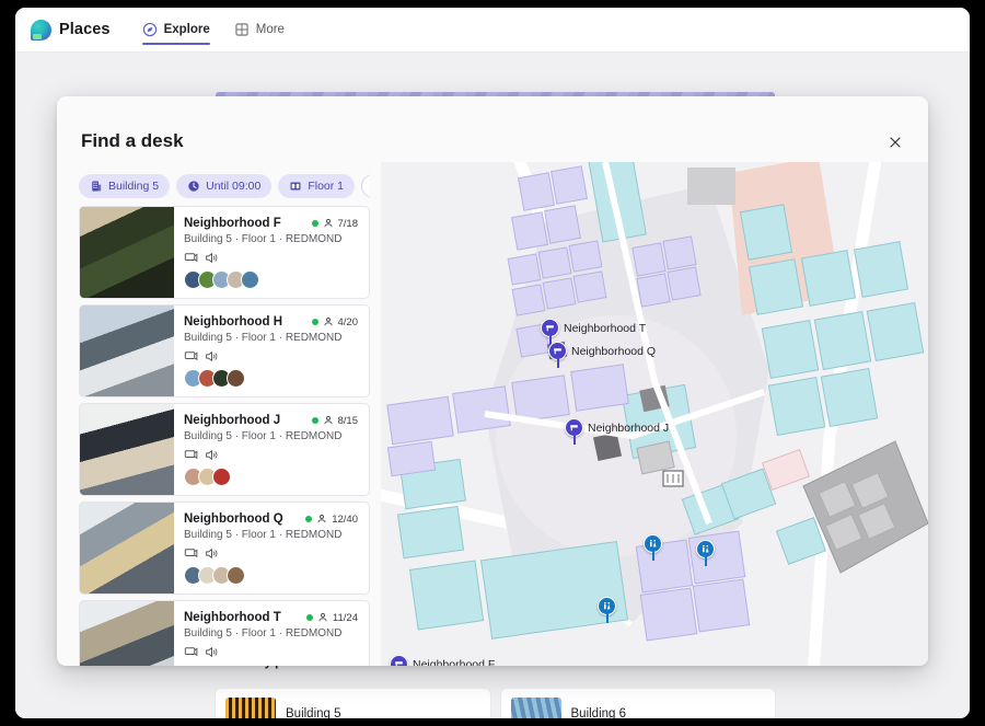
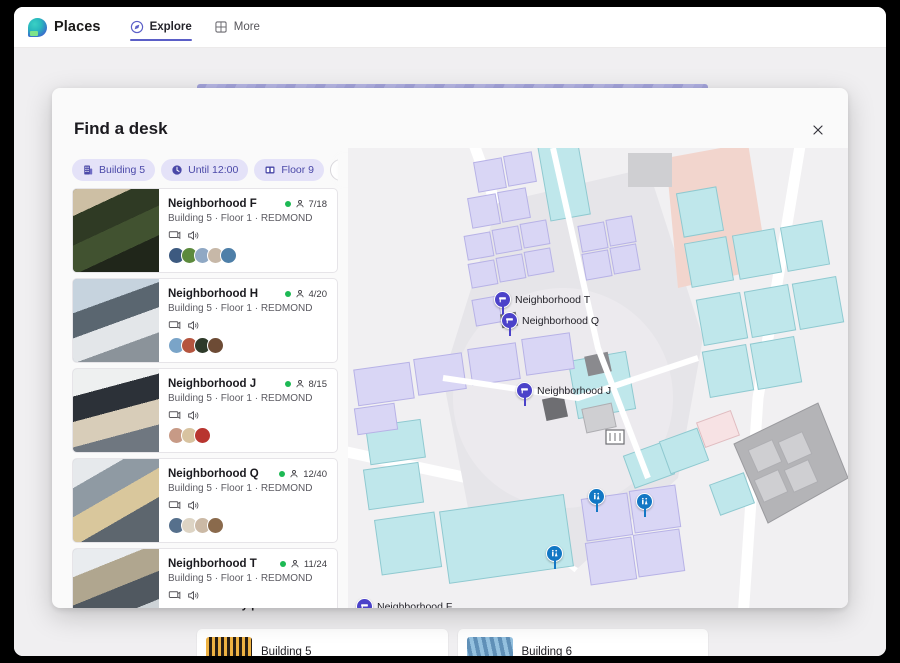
  Places
  Explore
  More
  Building 5
  Building 6
  Find a desk
  Building 5
- Until 09:00
+ Until 12:00
- Floor 1
+ Floor 9
  Neighborhood F
  7/18
  Building 5 · Floor 1 · REDMOND
  Neighborhood H
  4/20
  Building 5 · Floor 1 · REDMOND
  Neighborhood J
  8/15
  Building 5 · Floor 1 · REDMOND
  Neighborhood Q
  12/40
  Building 5 · Floor 1 · REDMOND
  Neighborhood T
  11/24
  Building 5 · Floor 1 · REDMOND
  Neighborhood T
  Neighborhood Q
  Neighborhood J
  Neighborhood F
